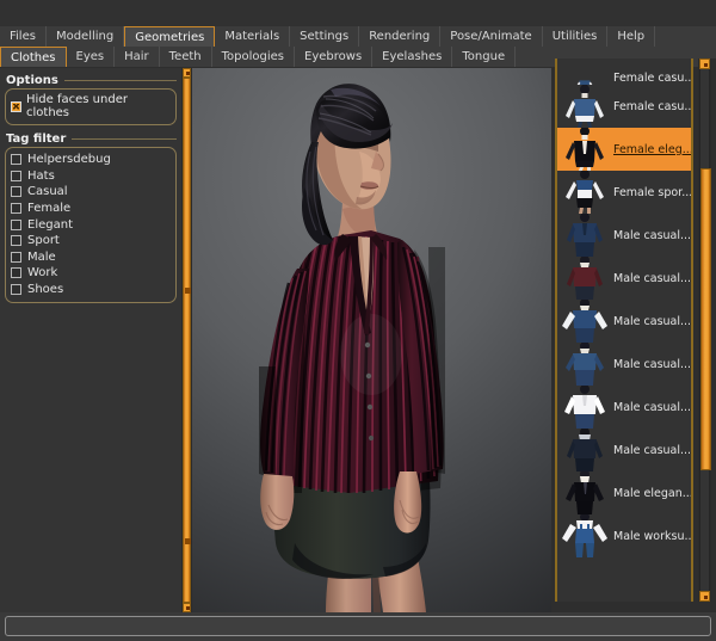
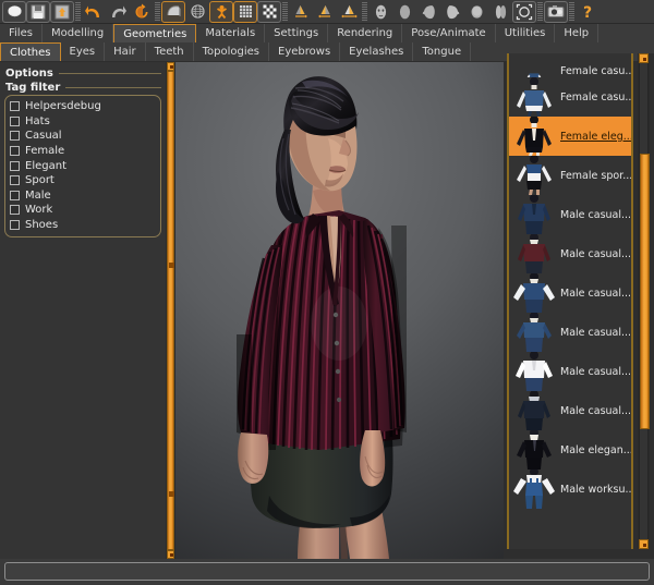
+ ?
  Files
  Modelling
  Geometries
  Materials
  Settings
  Rendering
  Pose/Animate
  Utilities
  Help
  Clothes
  Eyes
  Hair
  Teeth
  Topologies
  Eyebrows
  Eyelashes
  Tongue
  Options
- Hide faces under clothes
  Tag filter
  Helpersdebug
  Hats
  Casual
  Female
  Elegant
  Sport
  Male
  Work
  Shoes
  Female casu..
  Female casu..
  Female eleg..
  Female spor...
  Male casual...
  Male casual...
  Male casual...
  Male casual...
  Male casual...
  Male casual...
  Male elegan..
  Male worksu..
